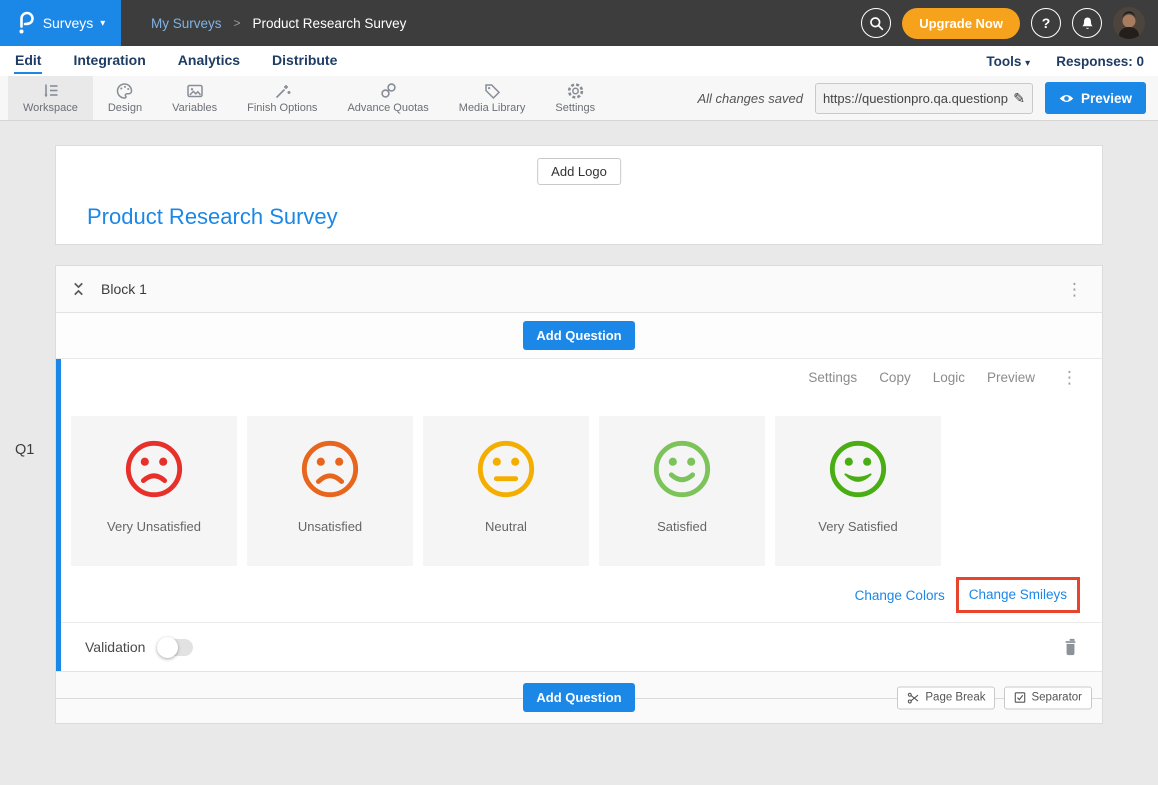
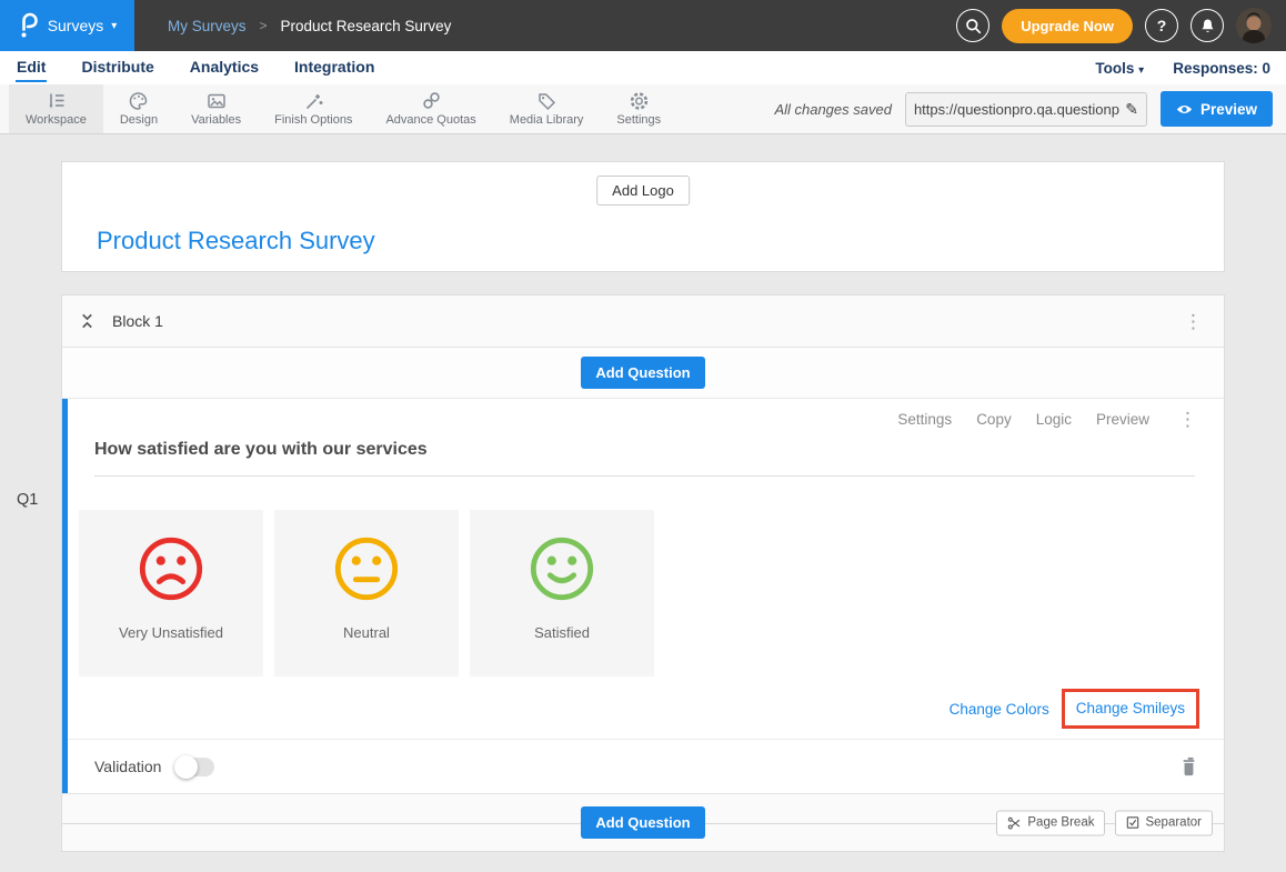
  Surveys
  ▾
  My Surveys
  >
  Product Research Survey
  Upgrade Now
  ?
  Edit
- Integration
+ Distribute
  Analytics
- Distribute
+ Integration
  Tools ▾
  Responses: 0
  Workspace
  Design
  Variables
  Finish Options
  Advance Quotas
  Media Library
  Settings
  All changes saved
  https://questionpro.qa.questionp
  ✎
  Preview
  Q1
  Add Logo
  Product Research Survey
  Block 1
  ⋮
  Add Question
  Settings
  Copy
  Logic
  Preview
  ⋮
+ How satisfied are you with our services
  Very Unsatisfied
- Unsatisfied
  Neutral
  Satisfied
- Very Satisfied
  Change Colors
  Change Smileys
  Validation
  Add Question
  Page Break
  Separator
